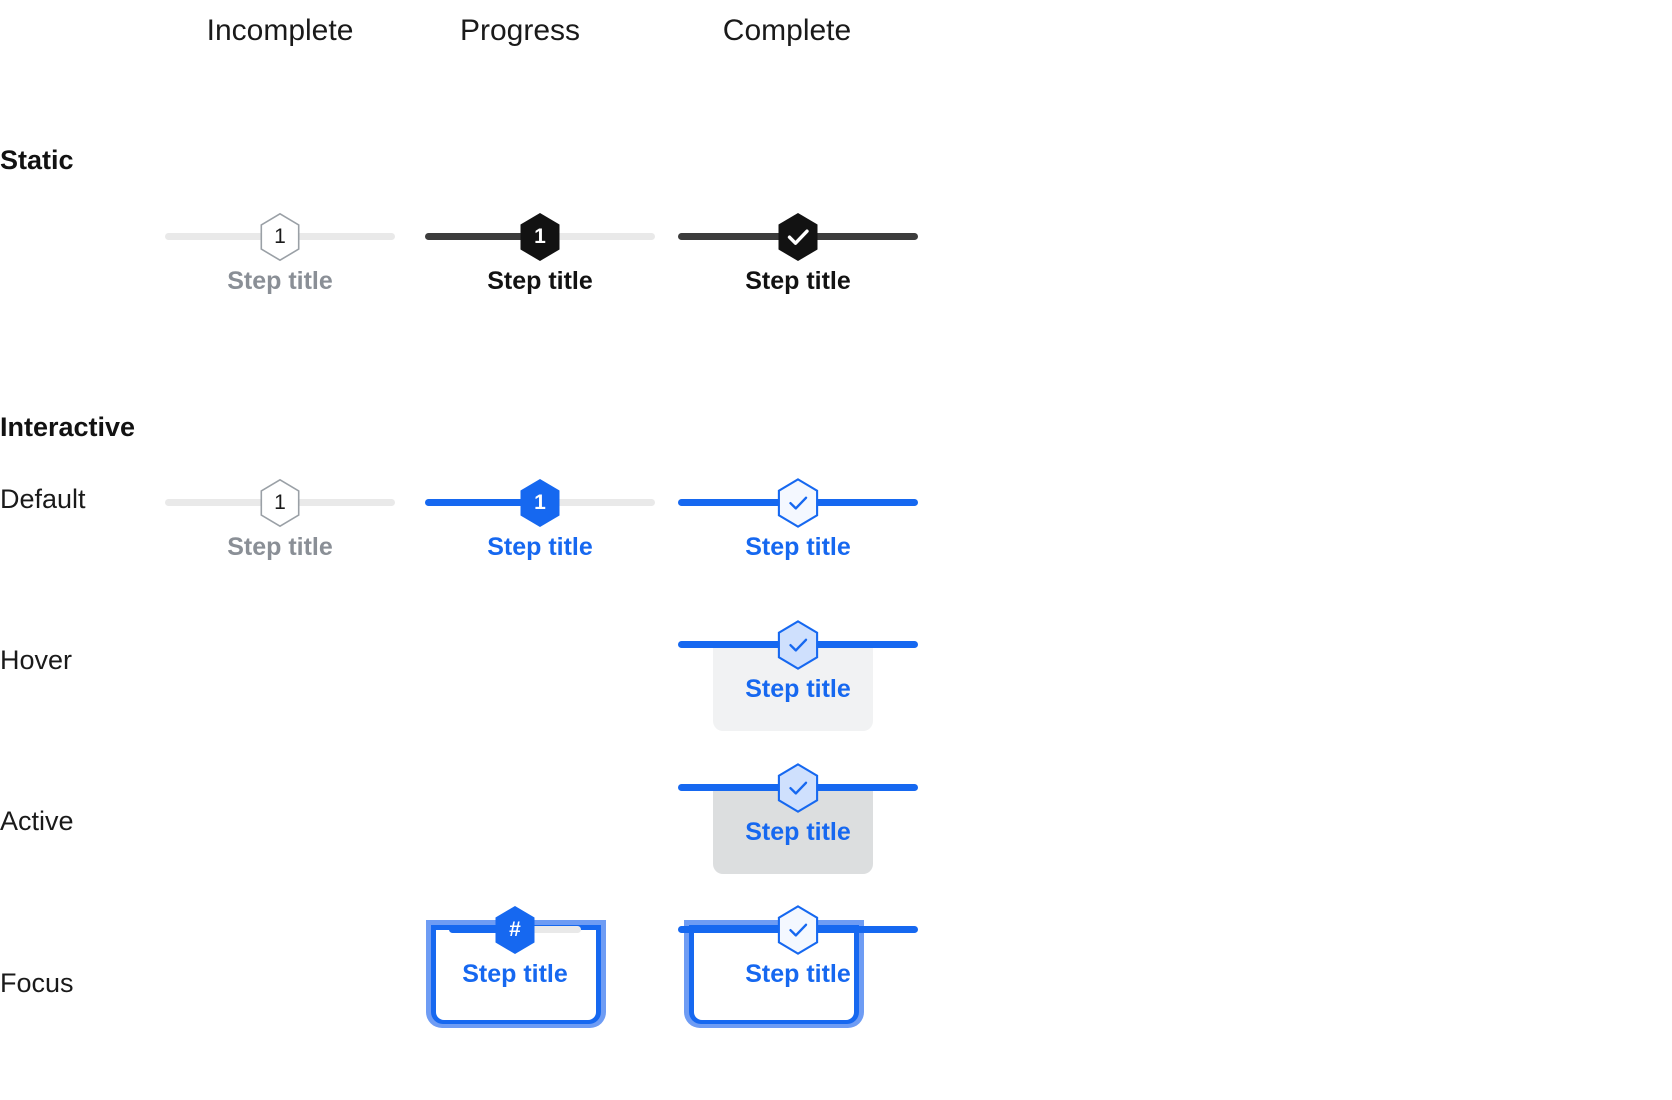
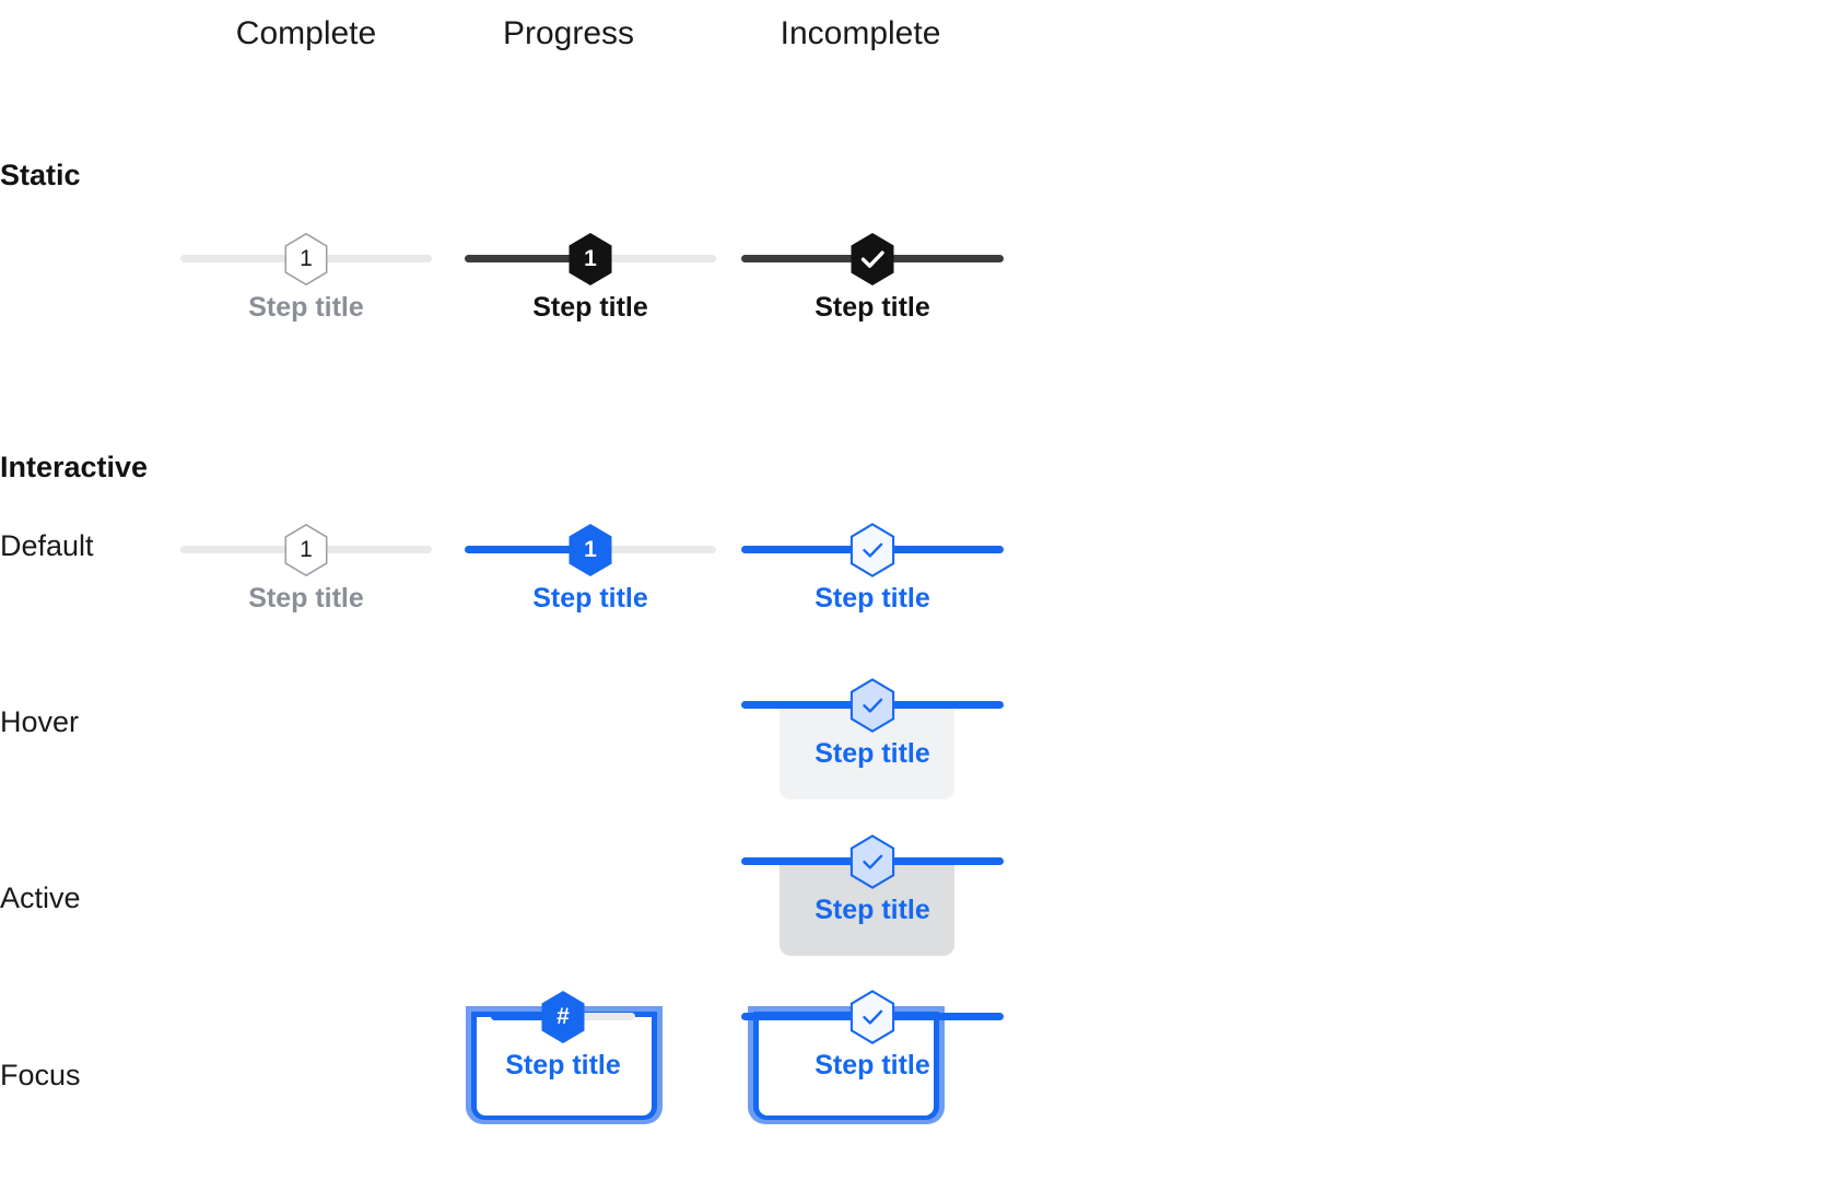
- Incomplete
+ Complete
  Progress
- Complete
+ Incomplete
  Static
  Interactive
  Default
  Hover
  Active
  Focus
  1
  Step title
  1
  Step title
  Step title
  1
  Step title
  1
  Step title
  Step title
  Step title
  Step title
  #
  Step title
  Step title
